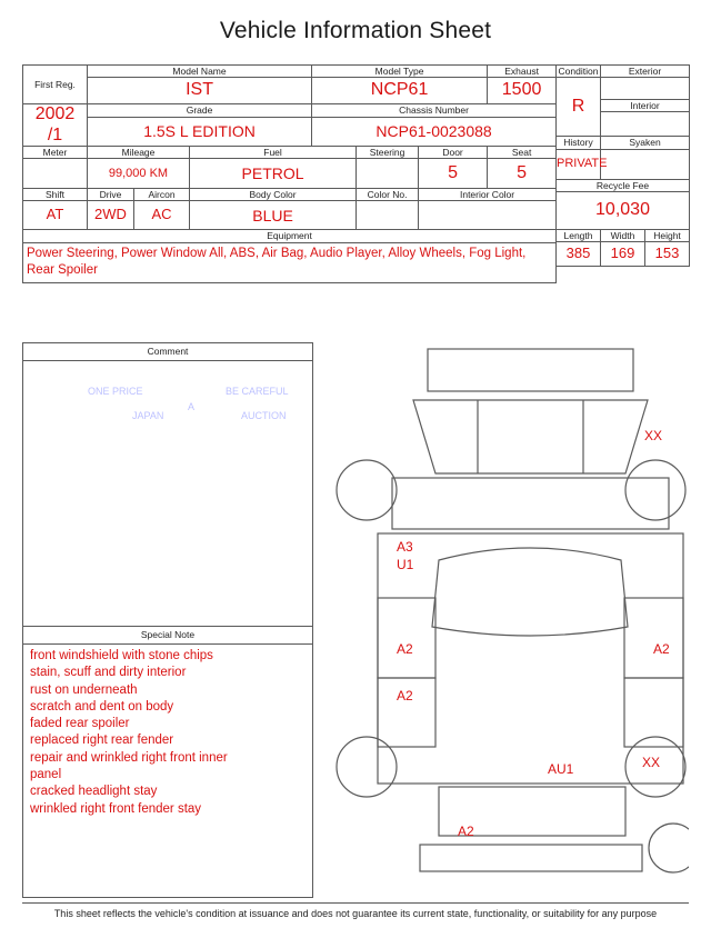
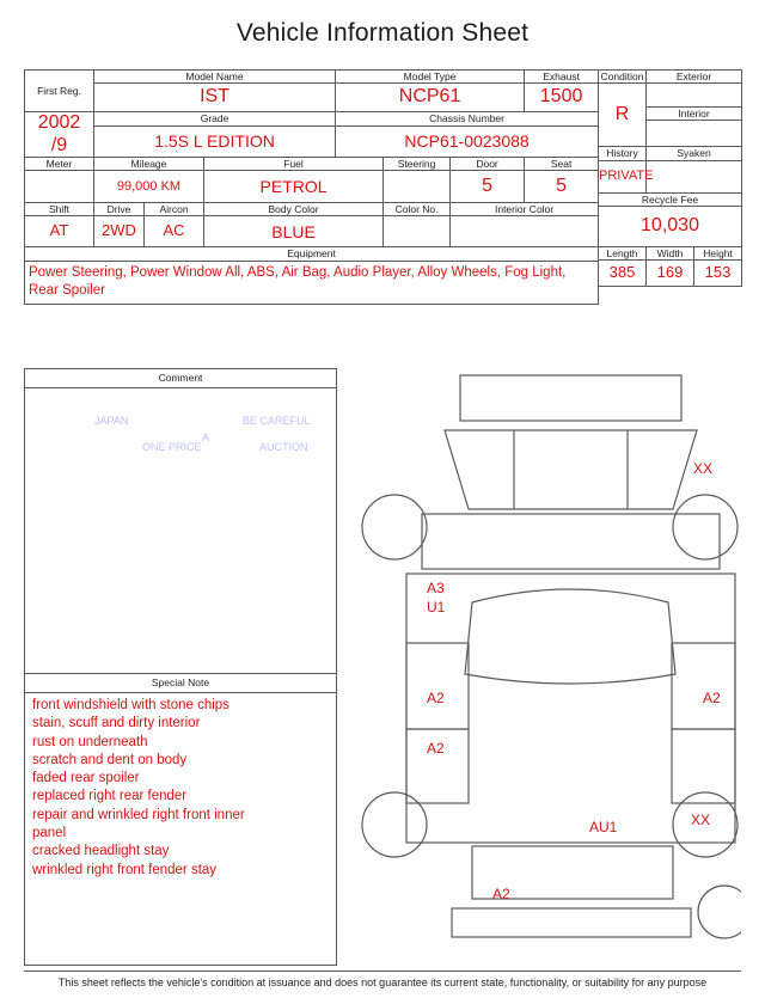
  Vehicle Information Sheet
  First Reg.	Model Name	Model Type	Exhaust
  IST	NCP61	1500
- 2002 /1	Grade	Chassis Number
+ 2002 /9	Grade	Chassis Number
  1.5S L EDITION	NCP61-0023088
  Meter	Mileage	Fuel	Steering	Door	Seat
  	99,000 KM	PETROL		5	5
  Shift	Drive	Aircon	Body Color	Color No.	Interior Color
  AT	2WD	AC	BLUE
  Equipment
  Power Steering, Power Window All, ABS, Air Bag, Audio Player, Alloy Wheels, Fog Light, Rear Spoiler
  Condition	Exterior
  R
  Interior
  History	Syaken
  PRIVATE
  Recycle Fee
  10,030
  Length	Width	Height
  385	169	153
  Comment
- ONE PRICE
+ JAPAN
  BE CAREFUL
  A
- JAPAN
+ ONE PRICE
  AUCTION
  Special Note
  front windshield with stone chips
  stain, scuff and dirty interior
  rust on underneath
  scratch and dent on body
  faded rear spoiler
  replaced right rear fender
  repair and wrinkled right front inner
  panel
  cracked headlight stay
  wrinkled right front fender stay
  XX
  A3
  U1
  A2
  A2
  A2
  AU1
  XX
  A2
  This sheet reflects the vehicle's condition at issuance and does not guarantee its current state, functionality, or suitability for any purpose
